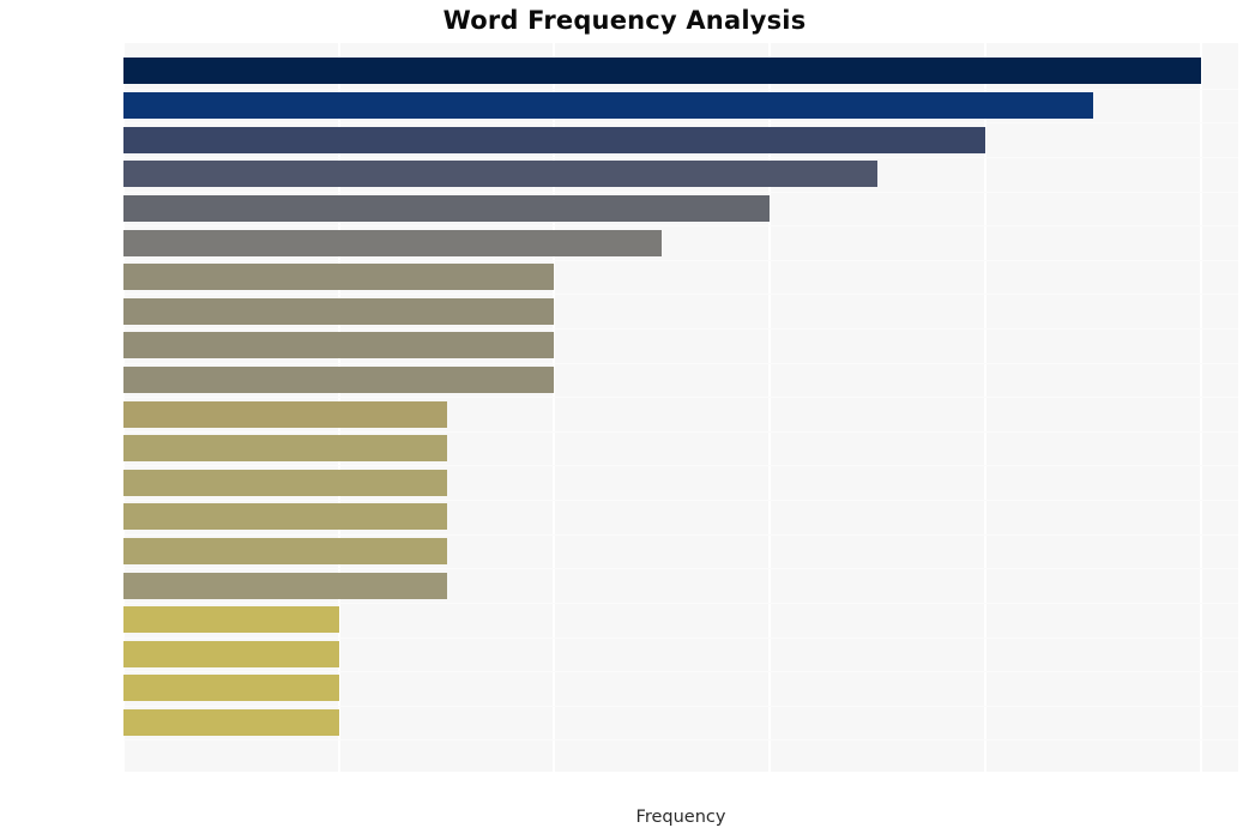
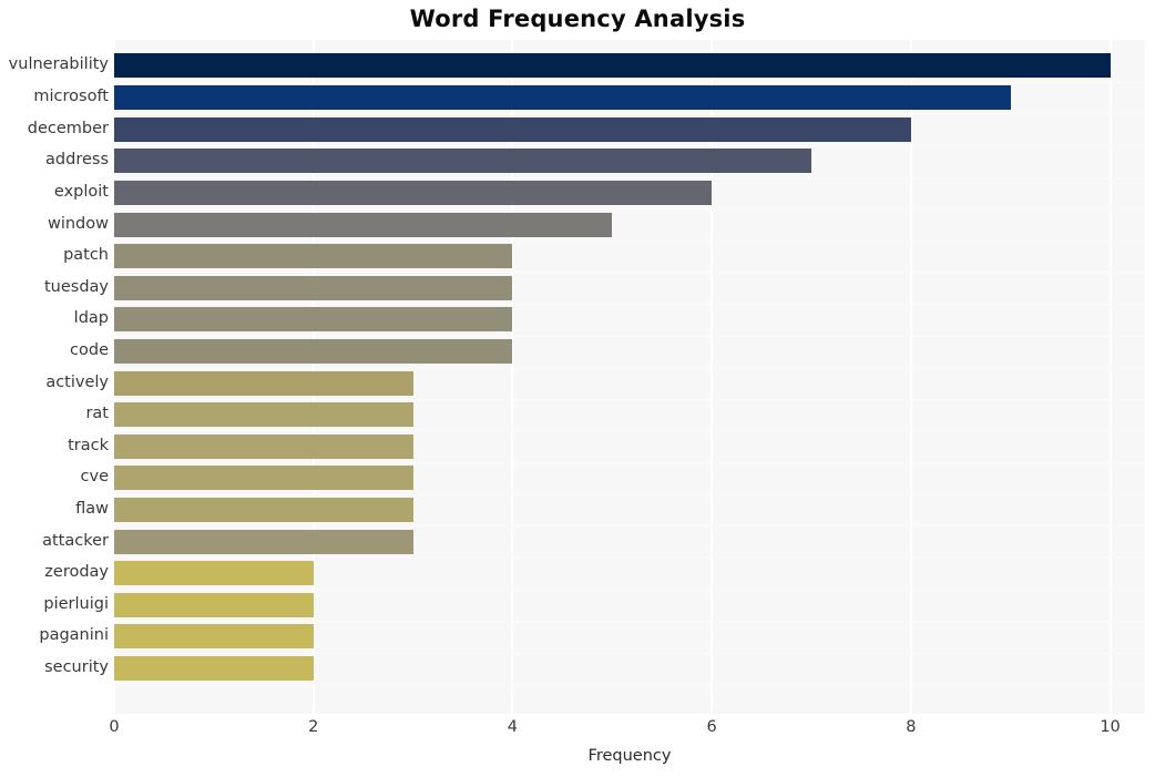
  Word Frequency Analysis
+ vulnerability
+ microsoft
+ december
+ address
+ exploit
+ window
+ patch
+ tuesday
+ ldap
+ code
+ actively
+ rat
+ track
+ cve
+ flaw
+ attacker
+ zeroday
+ pierluigi
+ paganini
+ security
+ 0
+ 2
+ 4
+ 6
+ 8
+ 10
  Frequency
